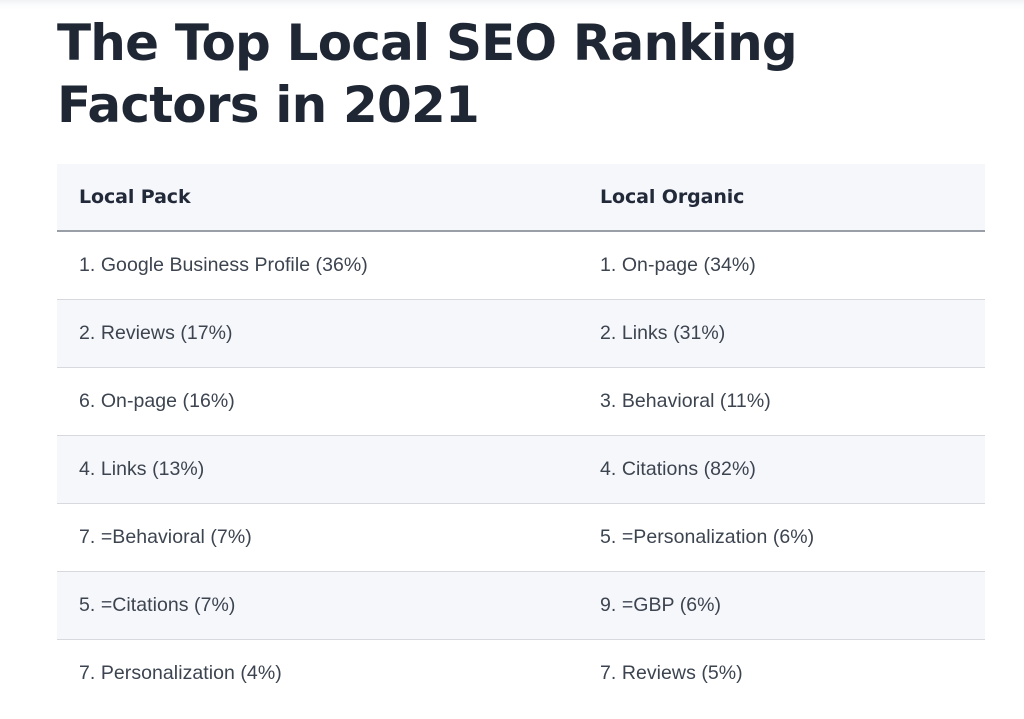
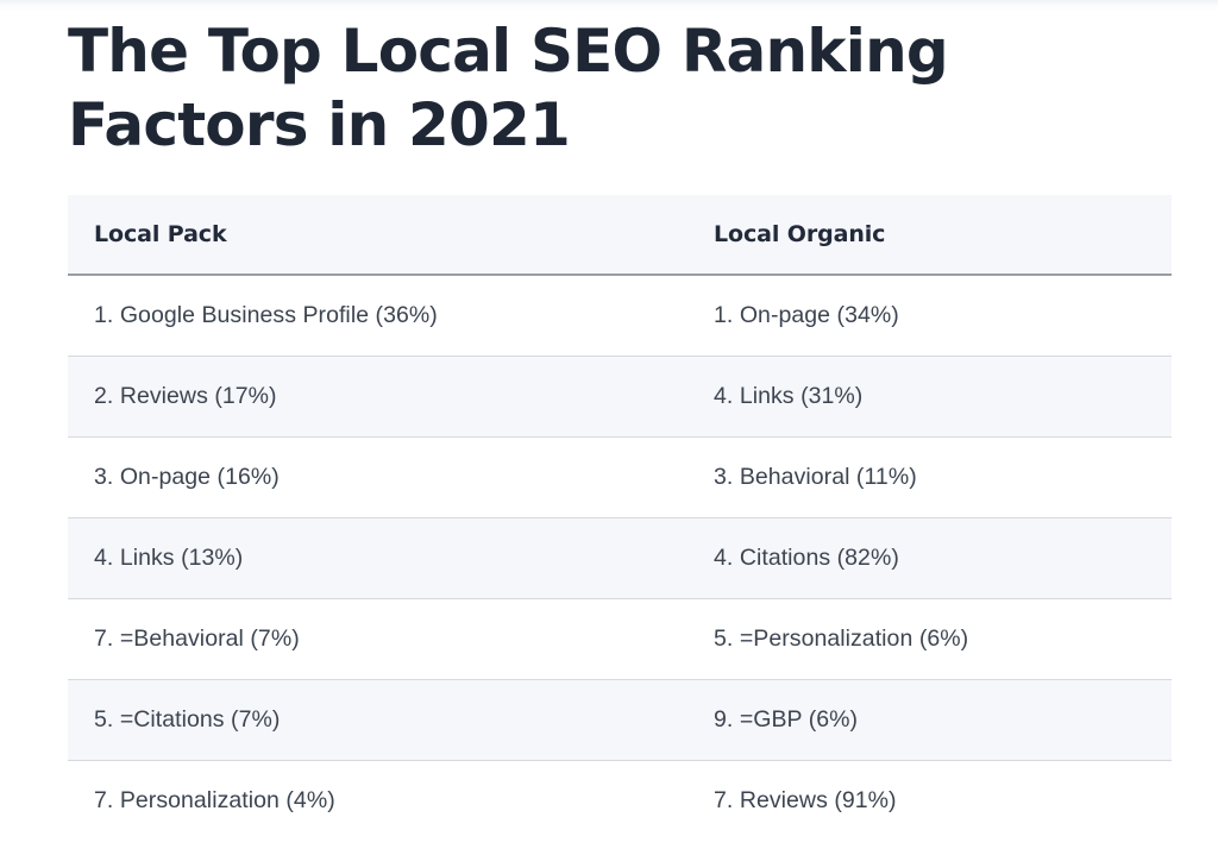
  The Top Local SEO Ranking Factors in 2021
  Local Pack	Local Organic
  1. Google Business Profile (36%)	1. On-page (34%)
- 2. Reviews (17%)	2. Links (31%)
+ 2. Reviews (17%)	4. Links (31%)
- 6. On-page (16%)	3. Behavioral (11%)
+ 3. On-page (16%)	3. Behavioral (11%)
  4. Links (13%)	4. Citations (82%)
  7. =Behavioral (7%)	5. =Personalization (6%)
  5. =Citations (7%)	9. =GBP (6%)
- 7. Personalization (4%)	7. Reviews (5%)
+ 7. Personalization (4%)	7. Reviews (91%)
